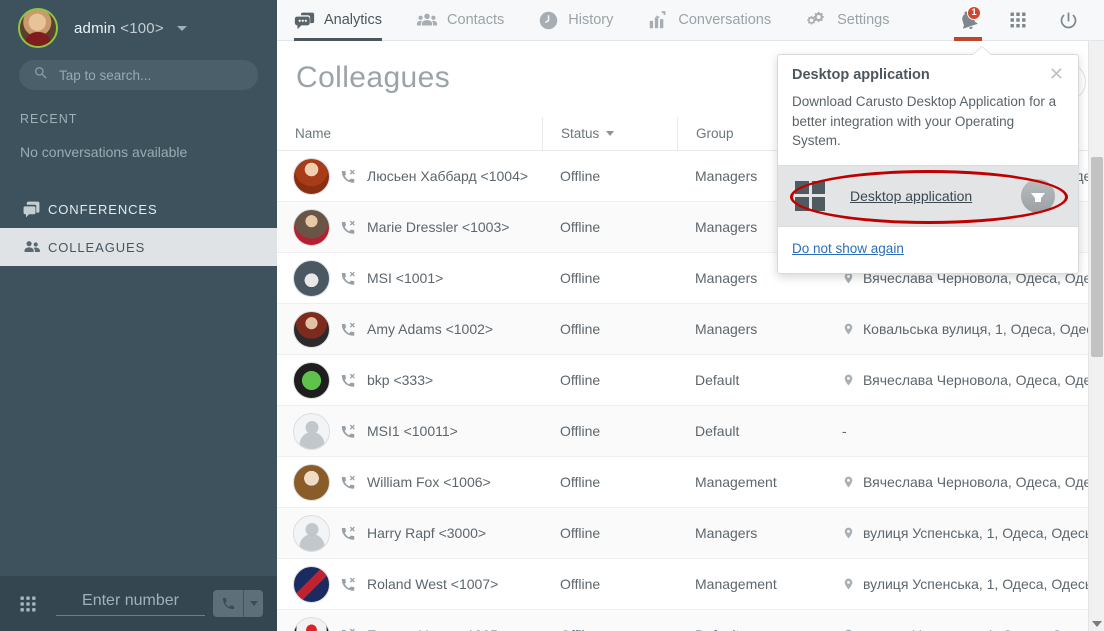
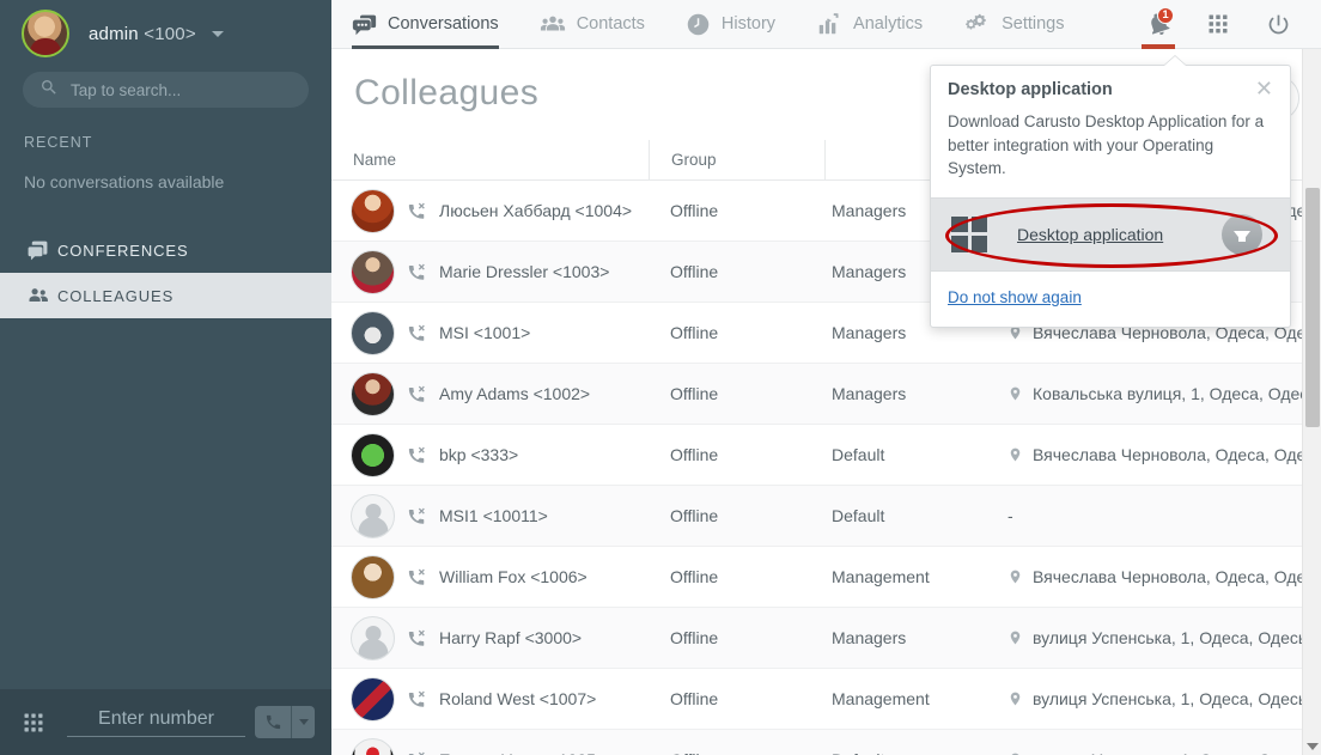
  admin <100>
  Tap to search...
  RECENT
  No conversations available
  CONFERENCES
  COLLEAGUES
  Enter number
- Analytics
+ Conversations
  Contacts
  History
- Conversations
+ Analytics
  Settings
  1
  Colleagues
  Name
- Status
  Group
  Люсьен Хаббард <1004>
  Offline
  Managers
  Marie Dressler <1003>
  Offline
  Managers
  MSI <1001>
  Offline
  Managers
  Вячеслава Черновола, Одеса, Од
  Amy Adams <1002>
  Offline
  Managers
  Ковальська вулиця, 1, Одеса, Оде
  bkp <333>
  Offline
  Default
  Вячеслава Черновола, Одеса, Од
  MSI1 <10011>
  Offline
  Default
  -
  William Fox <1006>
  Offline
  Management
  Вячеслава Черновола, Одеса, Од
  Harry Rapf <3000>
  Offline
  Managers
  вулиця Успенська, 1, Одеса, Одес
  Roland West <1007>
  Offline
  Management
  вулиця Успенська, 1, Одеса, Одес
  Desktop application
  ✕
  Download Carusto Desktop Application for a better integration with your Operating System.
  Desktop application
  Do not show again
